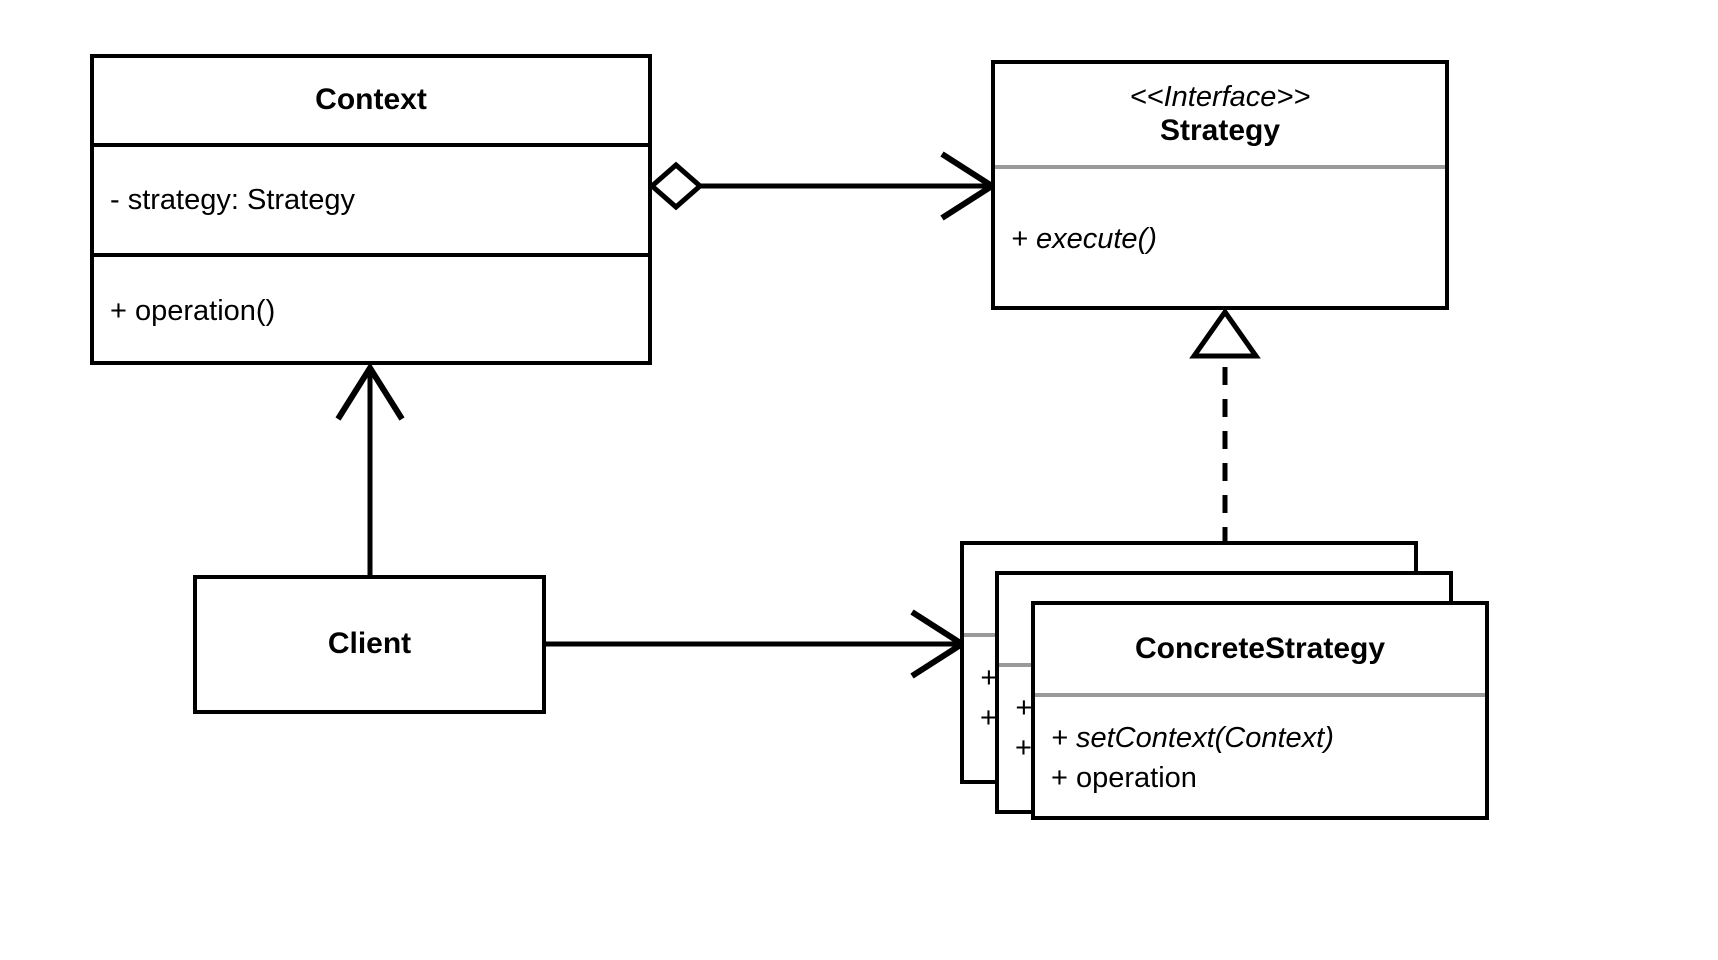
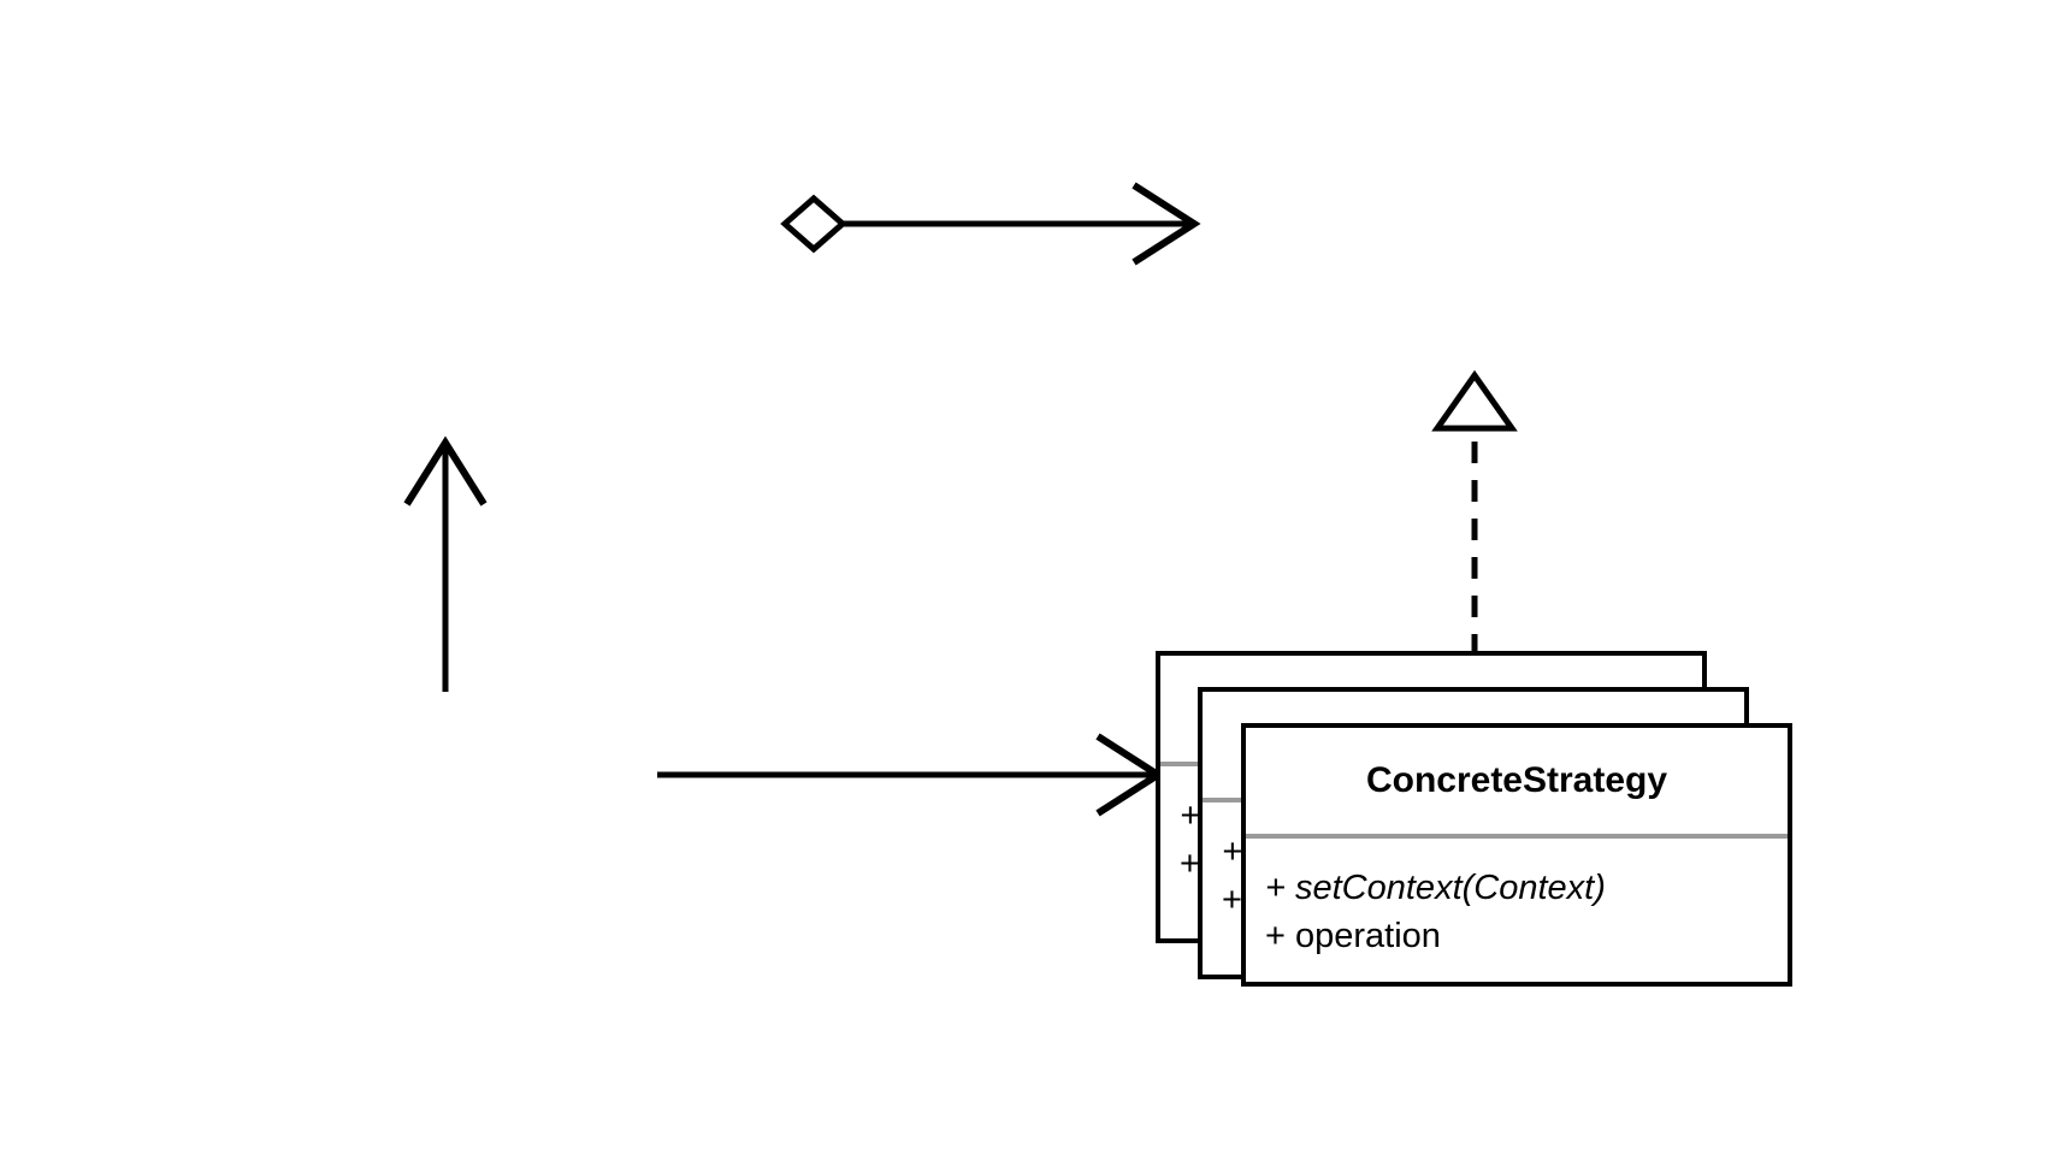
- Context
- - strategy: Strategy
- + operation()
- <<Interface>>
- Strategy
- + execute()
- Client
  ConcreteStrategy
  + setContext(Context)
  + operation
